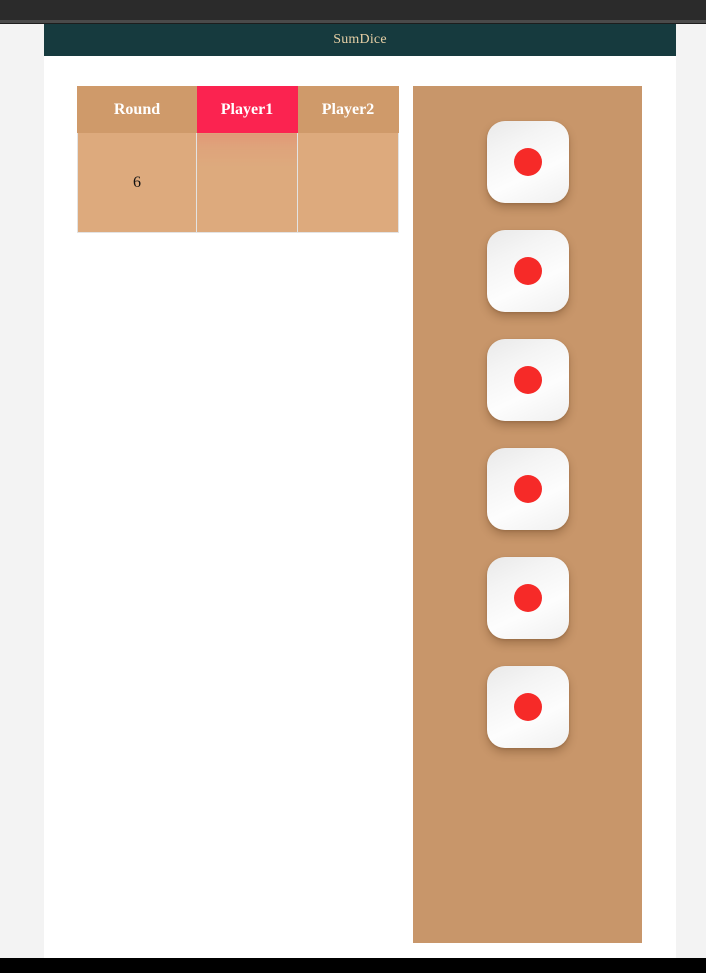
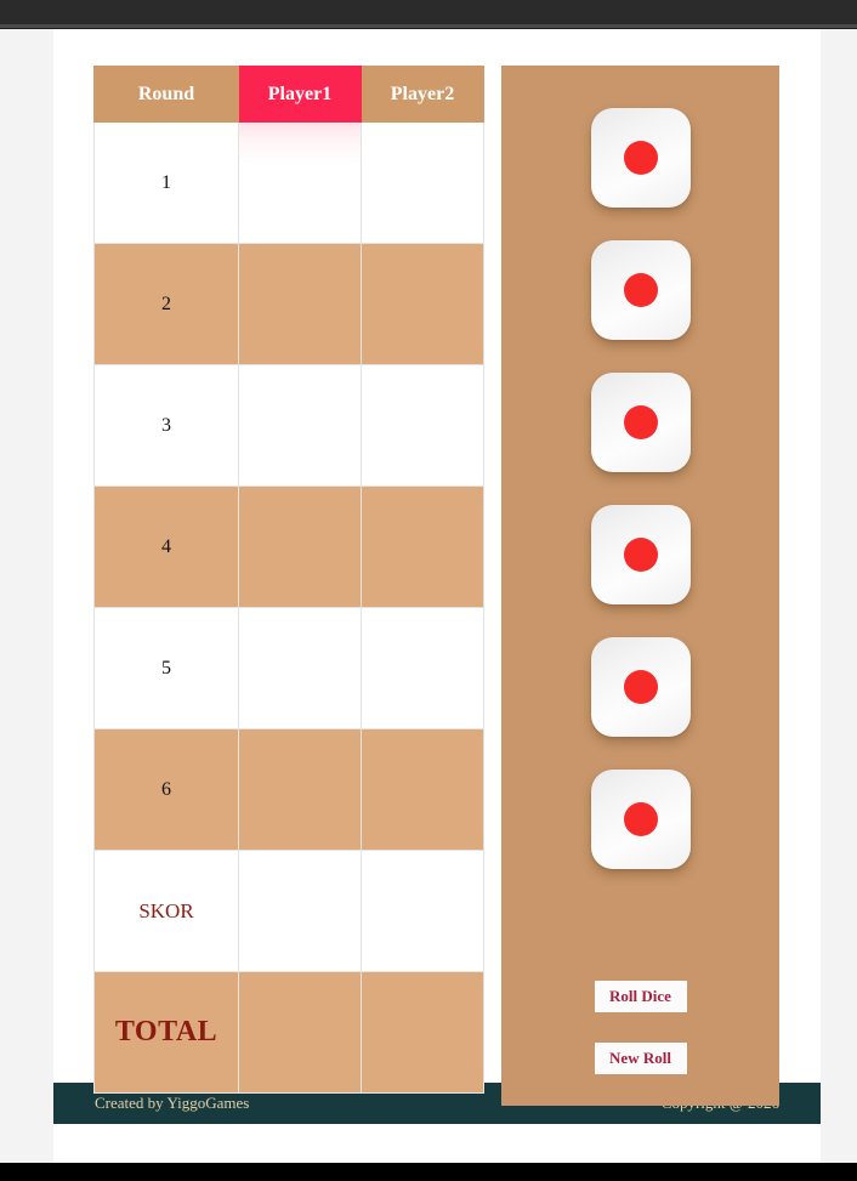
- SumDice
  Round	Player1	Player2
+ 1
+ 2
+ 3
+ 4
+ 5
  6
+ SKOR
+ TOTAL
+ Roll Dice
+ New Roll
+ Created by YiggoGames
